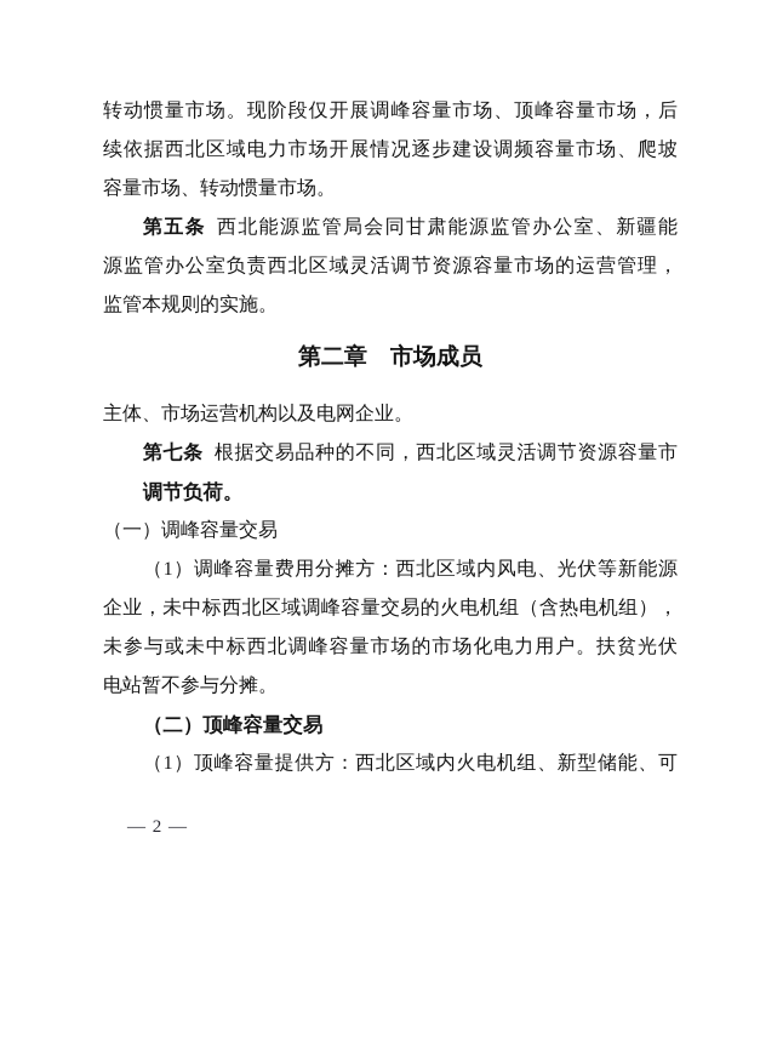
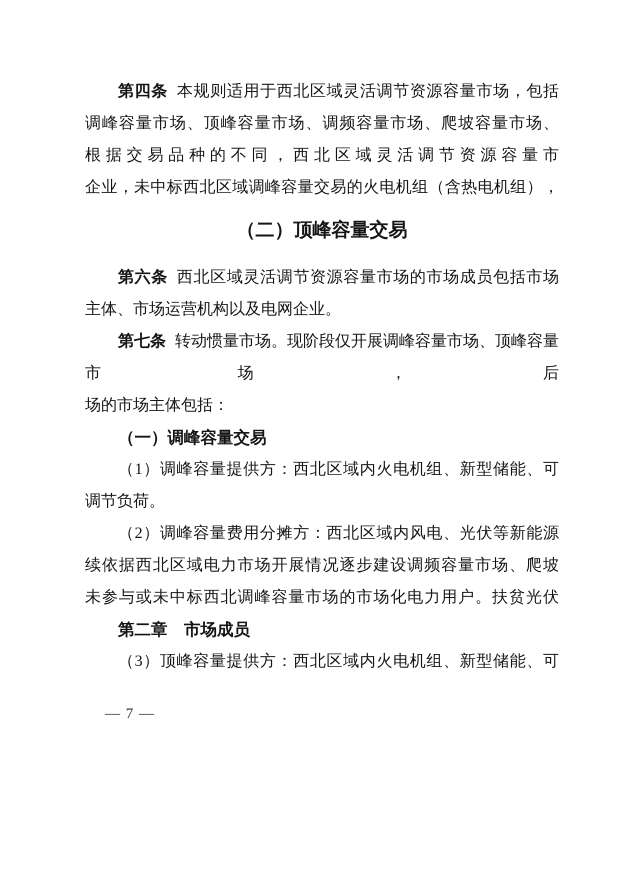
+ 第四条 本规则适用于西北区域灵活调节资源容量市场，包括
+ 调峰容量市场、顶峰容量市场、调频容量市场、爬坡容量市场、
- 转动惯量市场。现阶段仅开展调峰容量市场、顶峰容量市场，后
+ 根据交易品种的不同，西北区域灵活调节资源容量市
- 续依据西北区域电力市场开展情况逐步建设调频容量市场、爬坡
+ 企业，未中标西北区域调峰容量交易的火电机组（含热电机组），
- 容量市场、转动惯量市场。
- 第五条 西北能源监管局会同甘肃能源监管办公室、新疆能
- 源监管办公室负责西北区域灵活调节资源容量市场的运营管理，
- 监管本规则的实施。
- 第二章 市场成员
+ （二）顶峰容量交易
+ 第六条 西北区域灵活调节资源容量市场的市场成员包括市场
  主体、市场运营机构以及电网企业。
- 第七条 根据交易品种的不同，西北区域灵活调节资源容量市
+ 第七条 转动惯量市场。现阶段仅开展调峰容量市场、顶峰容量市场，后
+ 场的市场主体包括：
- 调节负荷。
+ （一）调峰容量交易
+ （1）调峰容量提供方：西北区域内火电机组、新型储能、可
- （一）调峰容量交易
+ 调节负荷。
- （1）调峰容量费用分摊方：西北区域内风电、光伏等新能源
+ （2）调峰容量费用分摊方：西北区域内风电、光伏等新能源
- 企业，未中标西北区域调峰容量交易的火电机组（含热电机组），
+ 续依据西北区域电力市场开展情况逐步建设调频容量市场、爬坡
  未参与或未中标西北调峰容量市场的市场化电力用户。扶贫光伏
- 电站暂不参与分摊。
- （二）顶峰容量交易
+ 第二章 市场成员
- （1）顶峰容量提供方：西北区域内火电机组、新型储能、可
+ （3）顶峰容量提供方：西北区域内火电机组、新型储能、可
- — 2 —
+ — 7 —
